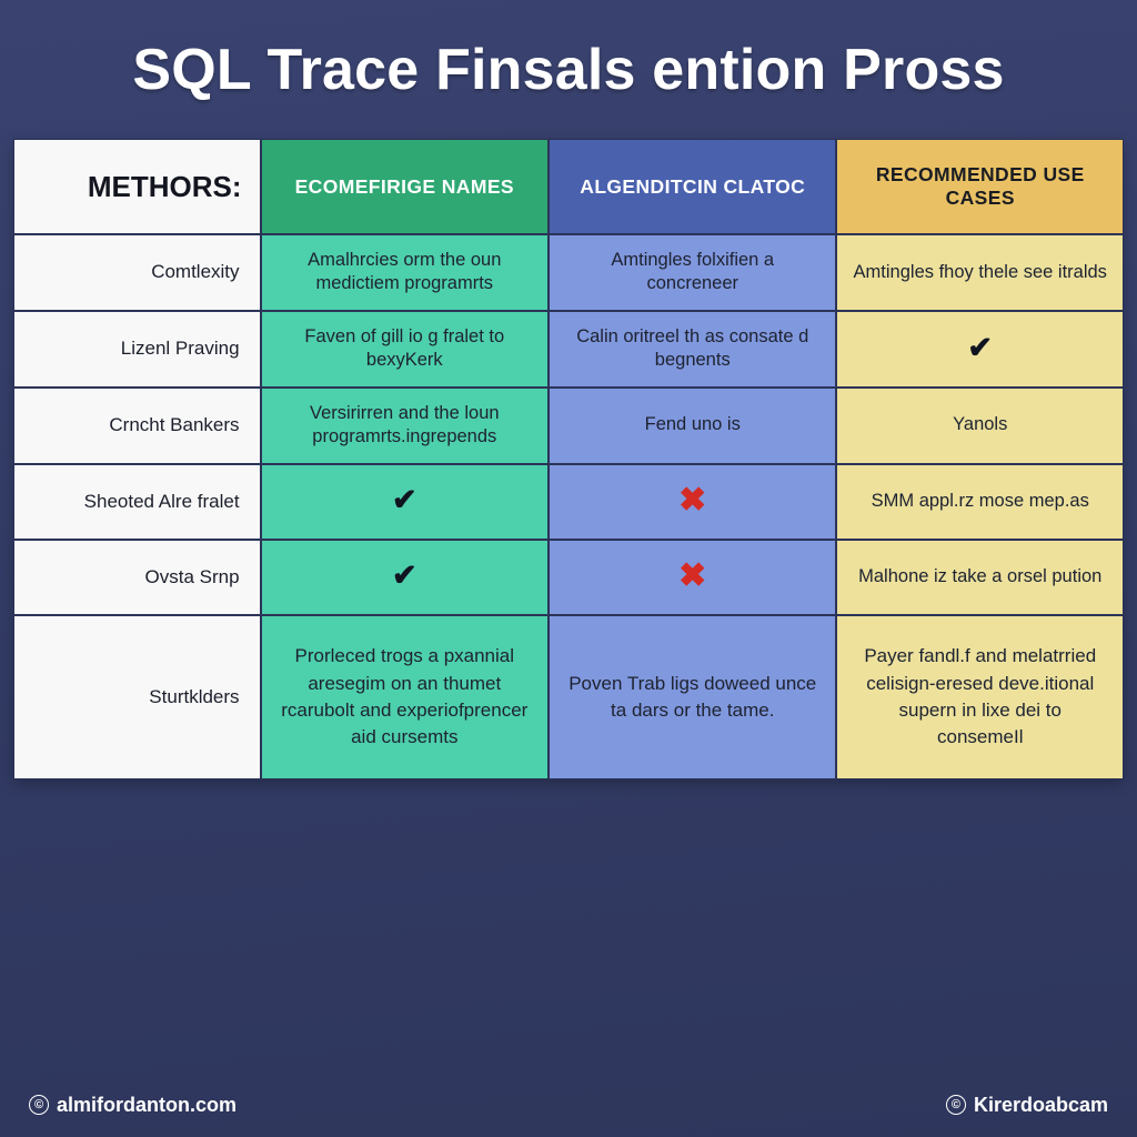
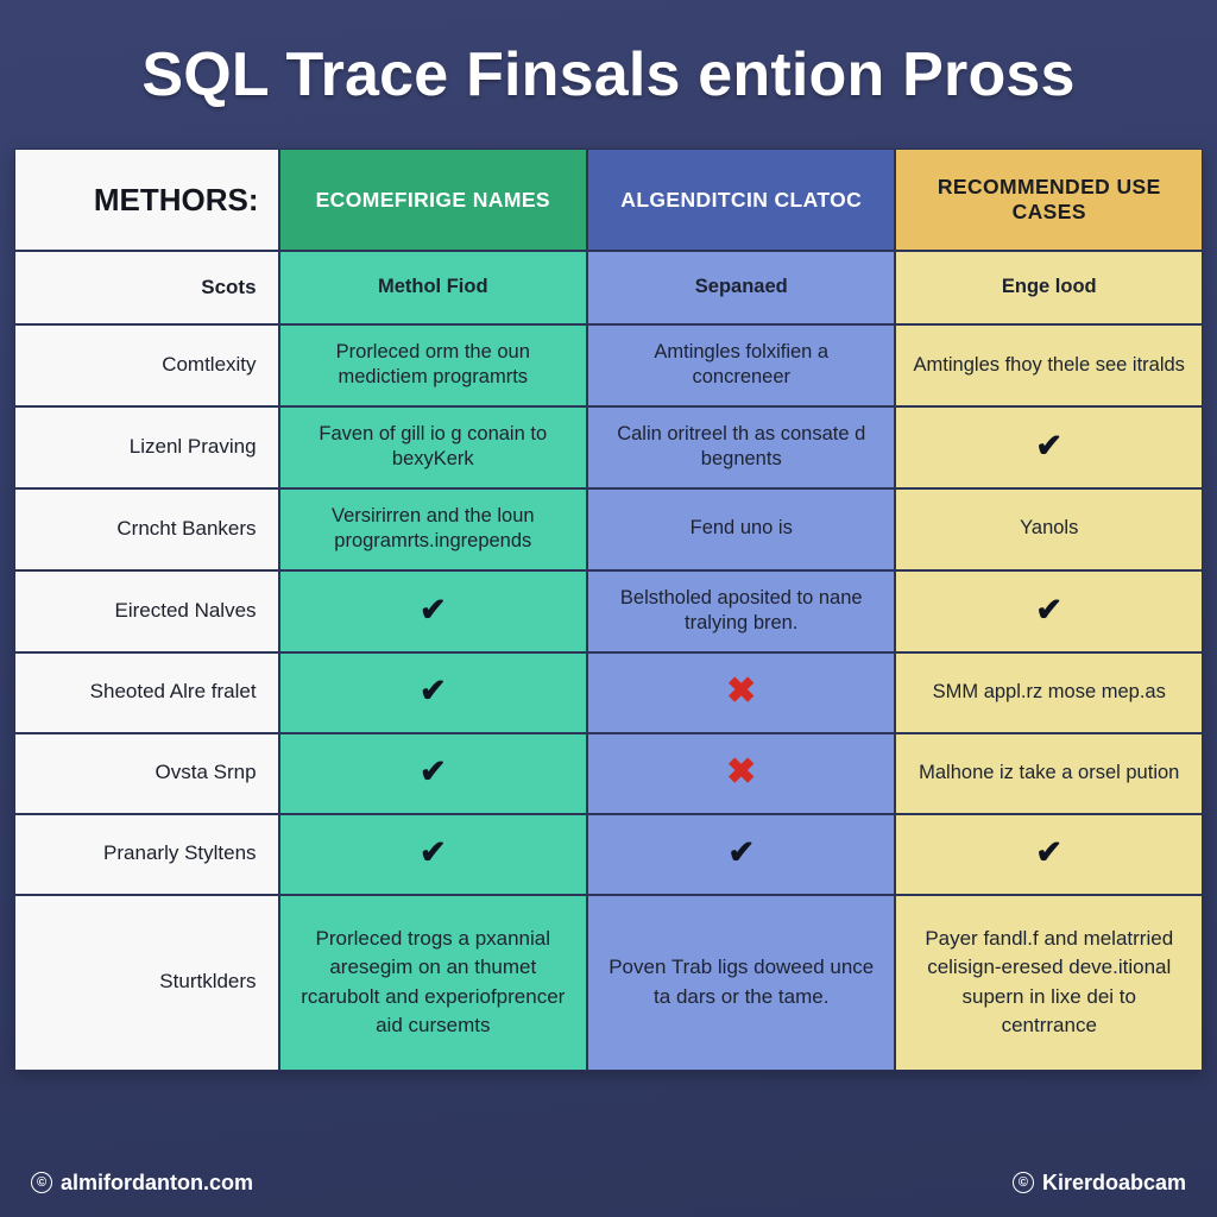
  SQL Trace Finsals ention Pross
  METHORS:	ECOMEFIRIGE NAMES	ALGENDITCIN CLATOC	RECOMMENDED USE CASES
+ Scots	Methol Fiod	Sepanaed	Enge lood
- Comtlexity	Amalhrcies orm the oun medictiem programrts	Amtingles folxifien a concreneer	Amtingles fhoy thele see itralds
+ Comtlexity	Prorleced orm the oun medictiem programrts	Amtingles folxifien a concreneer	Amtingles fhoy thele see itralds
- Lizenl Praving	Faven of gill io g fralet to bexyKerk	Calin oritreel th as consate d begnents	✔
+ Lizenl Praving	Faven of gill io g conain to bexyKerk	Calin oritreel th as consate d begnents	✔
  Crncht Bankers	Versirirren and the loun programrts.ingrepends	Fend uno is	Yanols
+ Eirected Nalves	✔	Belstholed aposited to nane tralying bren.	✔
  Sheoted Alre fralet	✔	✖	SMM appl.rz mose mep.as
  Ovsta Srnp	✔	✖	Malhone iz take a orsel pution
+ Pranarly Styltens	✔	✔	✔
- Sturtklders	Prorleced trogs a pxannial aresegim on an thumet rcarubolt and experiofprencer aid cursemts	Poven Trab ligs doweed unce ta dars or the tame.	Payer fandl.f and melatrried celisign-eresed deve.itional supern in lixe dei to consemeIl
+ Sturtklders	Prorleced trogs a pxannial aresegim on an thumet rcarubolt and experiofprencer aid cursemts	Poven Trab ligs doweed unce ta dars or the tame.	Payer fandl.f and melatrried celisign-eresed deve.itional supern in lixe dei to centrrance
  ©
  almifordanton.com
  ©
  Kirerdoabcam
